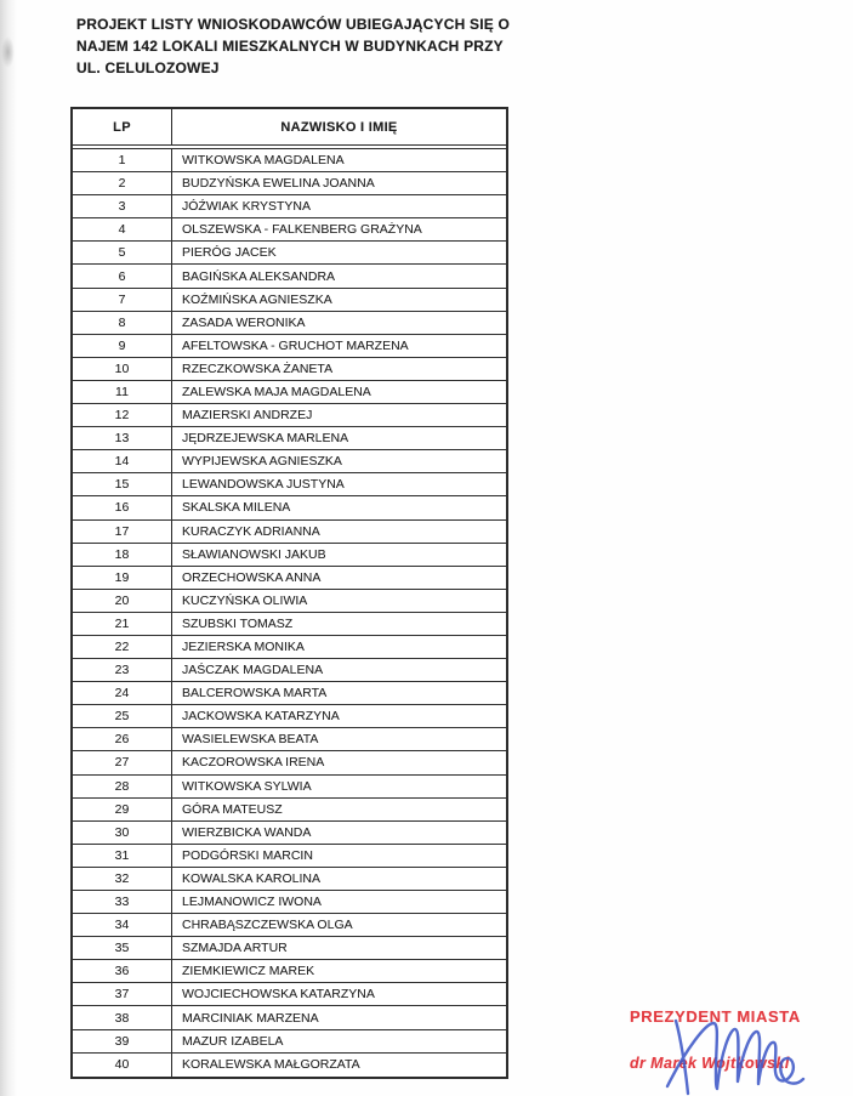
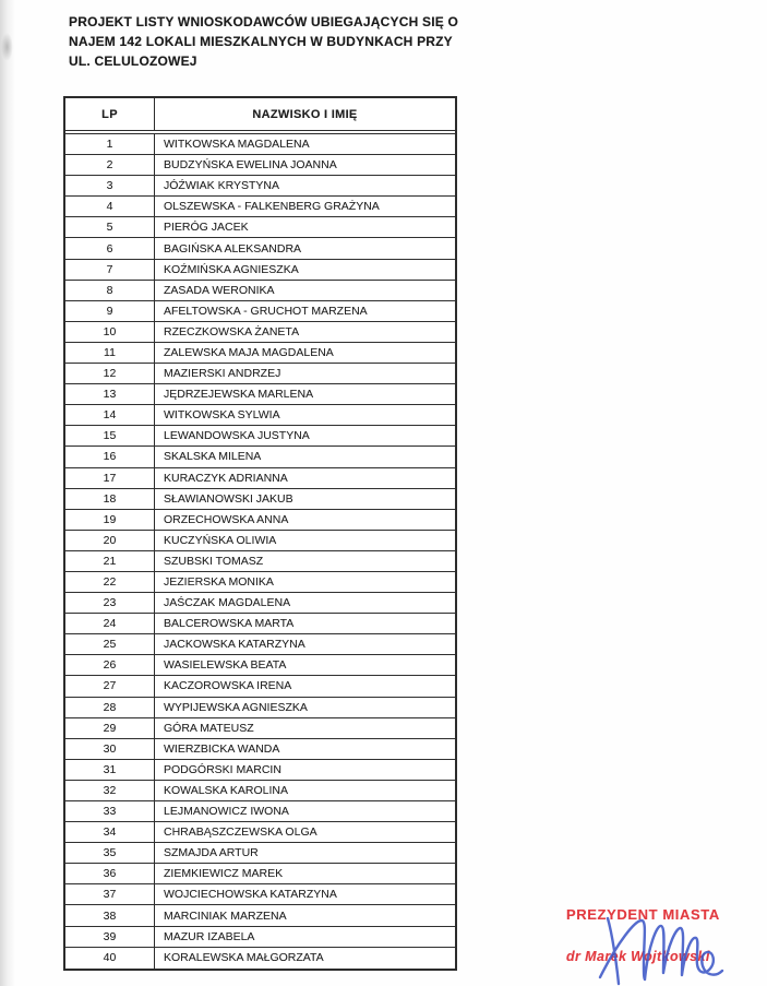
  PROJEKT LISTY WNIOSKODAWCÓW UBIEGAJĄCYCH SIĘ O
  NAJEM 142 LOKALI MIESZKALNYCH W BUDYNKACH PRZY
  UL. CELULOZOWEJ
  LP
  NAZWISKO I IMIĘ
  1
  WITKOWSKA MAGDALENA
  2
  BUDZYŃSKA EWELINA JOANNA
  3
  JÓŹWIAK KRYSTYNA
  4
  OLSZEWSKA - FALKENBERG GRAŻYNA
  5
  PIERÓG JACEK
  6
  BAGIŃSKA ALEKSANDRA
  7
  KOŹMIŃSKA AGNIESZKA
  8
  ZASADA WERONIKA
  9
  AFELTOWSKA - GRUCHOT MARZENA
  10
  RZECZKOWSKA ŻANETA
  11
  ZALEWSKA MAJA MAGDALENA
  12
  MAZIERSKI ANDRZEJ
  13
  JĘDRZEJEWSKA MARLENA
  14
- WYPIJEWSKA AGNIESZKA
+ WITKOWSKA SYLWIA
  15
  LEWANDOWSKA JUSTYNA
  16
  SKALSKA MILENA
  17
  KURACZYK ADRIANNA
  18
  SŁAWIANOWSKI JAKUB
  19
  ORZECHOWSKA ANNA
  20
  KUCZYŃSKA OLIWIA
  21
  SZUBSKI TOMASZ
  22
  JEZIERSKA MONIKA
  23
  JAŚCZAK MAGDALENA
  24
  BALCEROWSKA MARTA
  25
  JACKOWSKA KATARZYNA
  26
  WASIELEWSKA BEATA
  27
  KACZOROWSKA IRENA
  28
- WITKOWSKA SYLWIA
+ WYPIJEWSKA AGNIESZKA
  29
  GÓRA MATEUSZ
  30
  WIERZBICKA WANDA
  31
  PODGÓRSKI MARCIN
  32
  KOWALSKA KAROLINA
  33
  LEJMANOWICZ IWONA
  34
  CHRABĄSZCZEWSKA OLGA
  35
  SZMAJDA ARTUR
  36
  ZIEMKIEWICZ MAREK
  37
  WOJCIECHOWSKA KATARZYNA
  38
  MARCINIAK MARZENA
  39
  MAZUR IZABELA
  40
  KORALEWSKA MAŁGORZATA
  PREZYDENT MIASTA
  dr Marek Wojtkowski
